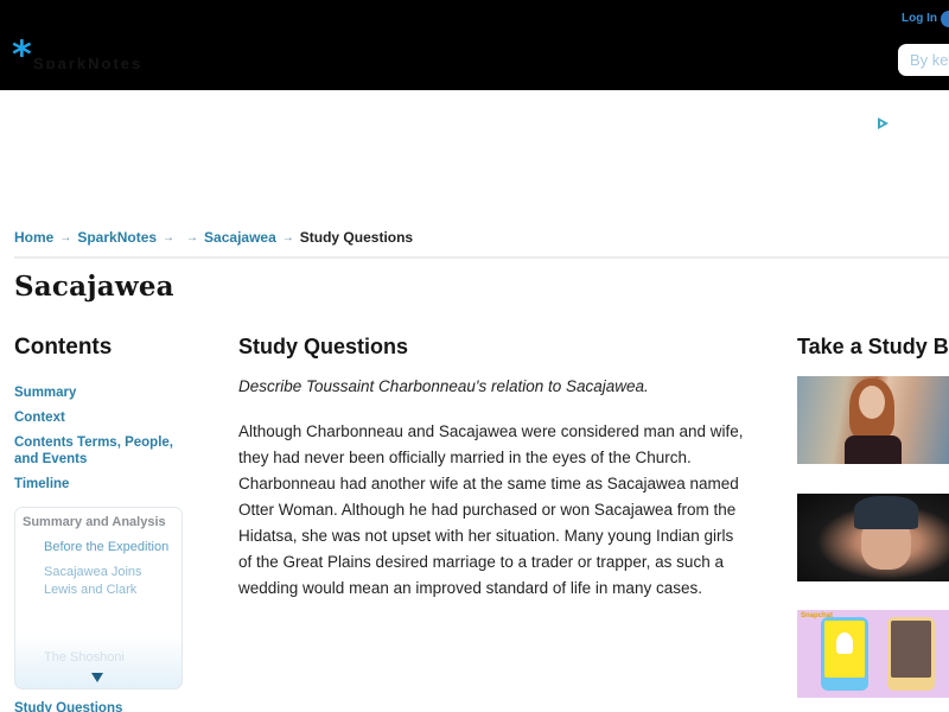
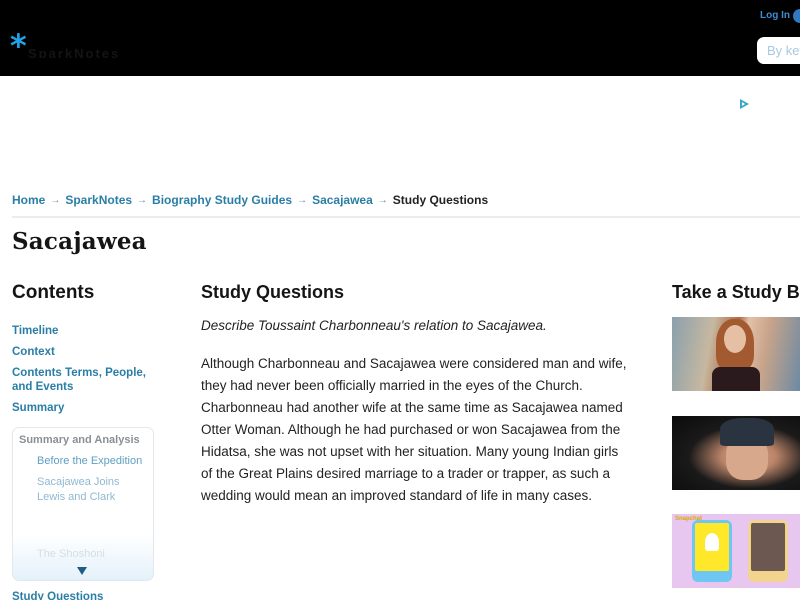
  *
  Log In
  Home
  →
  SparkNotes
  →
+ Biography Study Guides
  →
  Sacajawea
  →
  Study Questions
  Sacajawea
  Contents
- Summary
+ Timeline
  Context
  Contents Terms, People, and Events
- Timeline
+ Summary
  Summary and Analysis
  Before the Expedition
  Sacajawea Joins Lewis and Clark
  The Shoshoni
  Study Questions
  Study Questions
  Describe Toussaint Charbonneau's relation to Sacajawea.
  Although Charbonneau and Sacajawea were considered man and wife, they had never been officially married in the eyes of the Church. Charbonneau had another wife at the same time as Sacajawea named Otter Woman. Although he had purchased or won Sacajawea from the Hidatsa, she was not upset with her situation. Many young Indian girls of the Great Plains desired marriage to a trader or trapper, as such a wedding would mean an improved standard of life in many cases.
  Take a Study B
